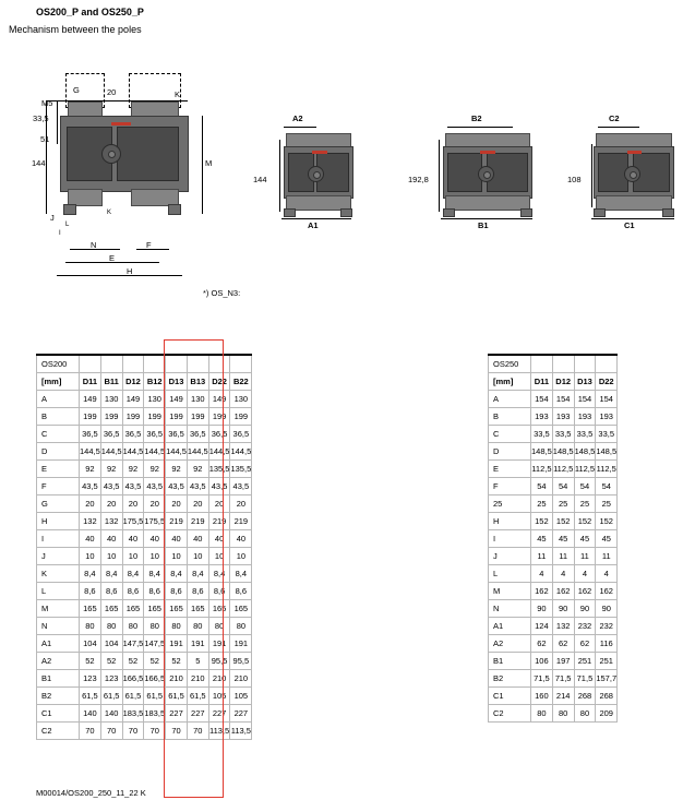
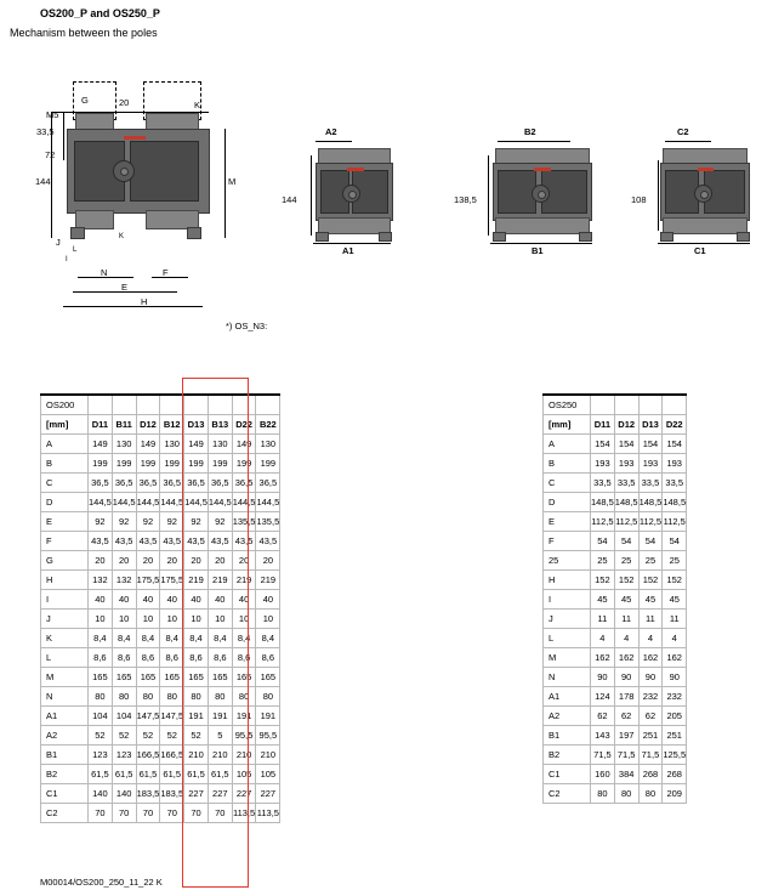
  OS200_P and OS250_P
  Mechanism between the poles
  M5
  33,5
- 51
+ 72
  144
  G
  20
  K
  M
  J
  N
  F
  E
  H
  *) OS_N3:
  A2
  144
  A1
  B2
- 192,8
+ 138,5
  B1
  C2
  108
  C1
  OS200
  [mm]	D11	B11	D12	B12	D13	B13	D22	B22
  A	149	130	149	130	149	130	149	130
  B	199	199	199	199	199	199	199	199
  C	36,5	36,5	36,5	36,5	36,5	36,5	36,5	36,5
  D	144,5	144,5	144,5	144,5	144,5	144,5	144,5	144,5
  E	92	92	92	92	92	92	135,5	135,5
  F	43,5	43,5	43,5	43,5	43,5	43,5	43,5	43,5
  G	20	20	20	20	20	20	20	20
  H	132	132	175,5	175,5	219	219	219	219
  I	40	40	40	40	40	40	40	40
  J	10	10	10	10	10	10	10	10
  K	8,4	8,4	8,4	8,4	8,4	8,4	8,4	8,4
  L	8,6	8,6	8,6	8,6	8,6	8,6	8,6	8,6
  M	165	165	165	165	165	165	165	165
  N	80	80	80	80	80	80	80	80
  A1	104	104	147,5	147,5	191	191	191	191
  A2	52	52	52	52	52	5	95,5	95,5
  B1	123	123	166,5	166,5	210	210	210	210
  B2	61,5	61,5	61,5	61,5	61,5	61,5	105	105
  C1	140	140	183,5	183,5	227	227	227	227
  C2	70	70	70	70	70	70	113,5	113,5
  OS250
  [mm]	D11	D12	D13	D22
  A	154	154	154	154
  B	193	193	193	193
  C	33,5	33,5	33,5	33,5
  D	148,5	148,5	148,5	148,5
  E	112,5	112,5	112,5	112,5
  F	54	54	54	54
  25	25	25	25	25
  H	152	152	152	152
  I	45	45	45	45
  J	11	11	11	11
  L	4	4	4	4
  M	162	162	162	162
  N	90	90	90	90
- A1	124	132	232	232
+ A1	124	178	232	232
- A2	62	62	62	116
+ A2	62	62	62	205
- B1	106	197	251	251
+ B1	143	197	251	251
- B2	71,5	71,5	71,5	157,7
+ B2	71,5	71,5	71,5	125,5
- C1	160	214	268	268
+ C1	160	384	268	268
  C2	80	80	80	209
  M00014/OS200_250_11_22 K
